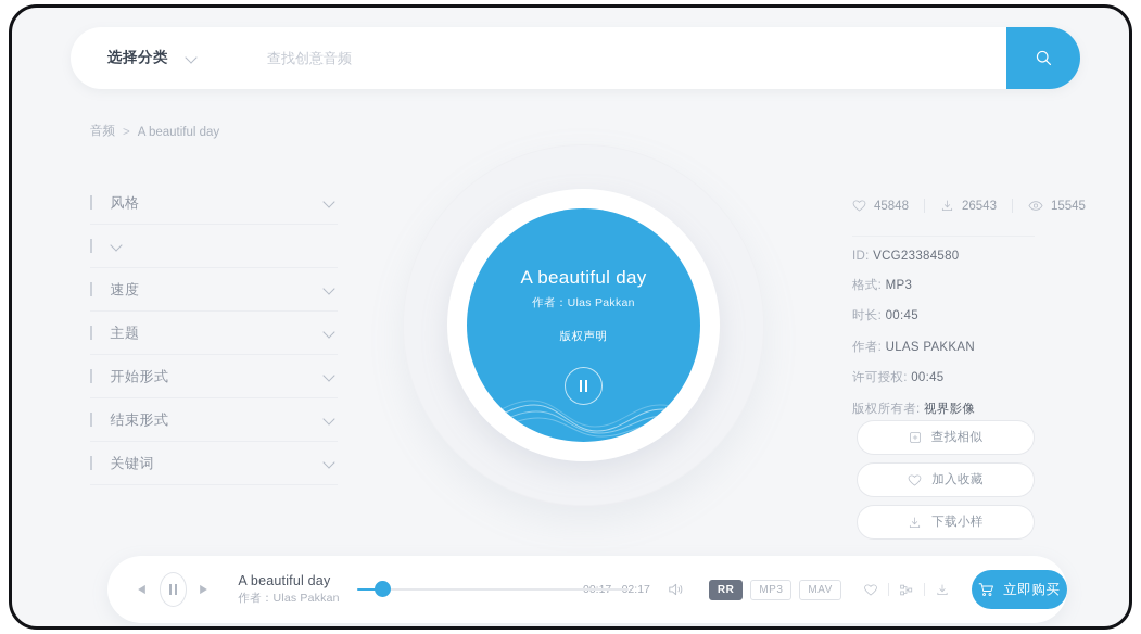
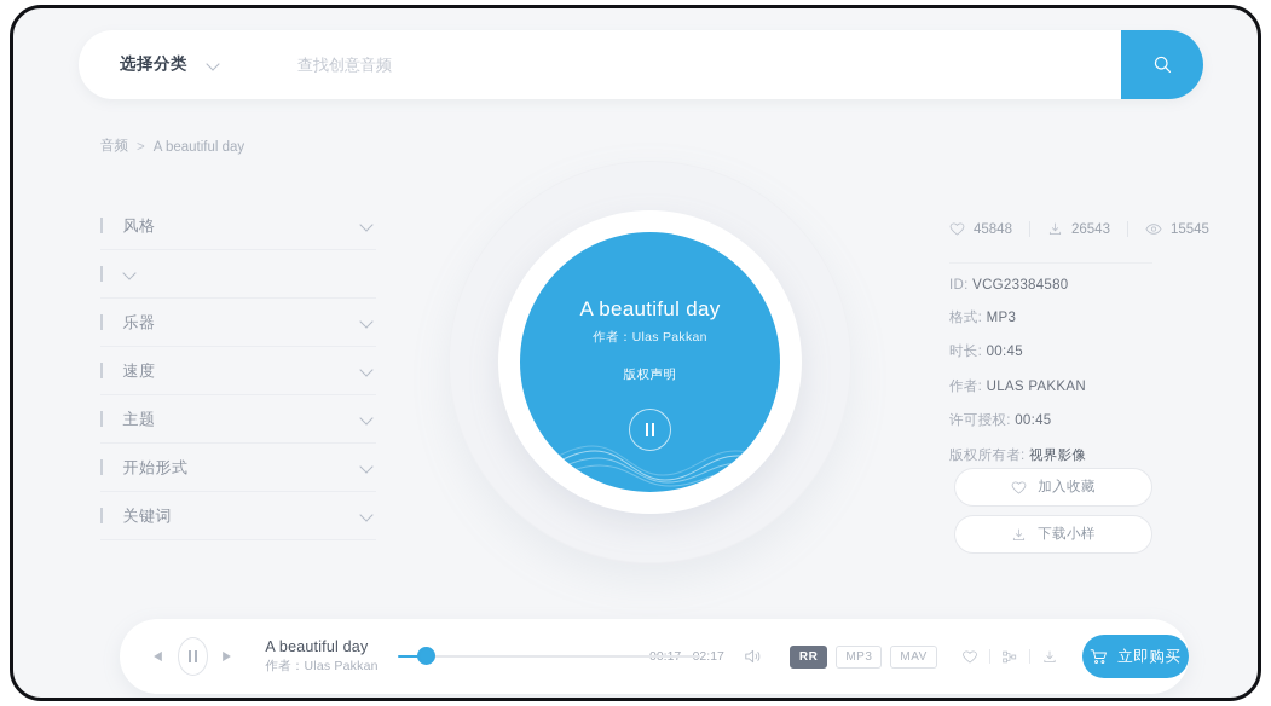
  选择分类
  查找创意音频
  音频
  >
  A beautiful day
  风格
+ 乐器
  速度
  主题
  开始形式
- 结束形式
  关键词
  A beautiful day
  作者：Ulas Pakkan
  版权声明
  45848
  26543
  15545
  ID: VCG23384580
  格式: MP3
  时长: 00:45
  作者: ULAS PAKKAN
  许可授权: 00:45
  版权所有者: 视界影像
- 查找相似
  加入收藏
  下载小样
  A beautiful day
  作者：Ulas Pakkan
  RR
  MP3
  MAV
  立即购买
